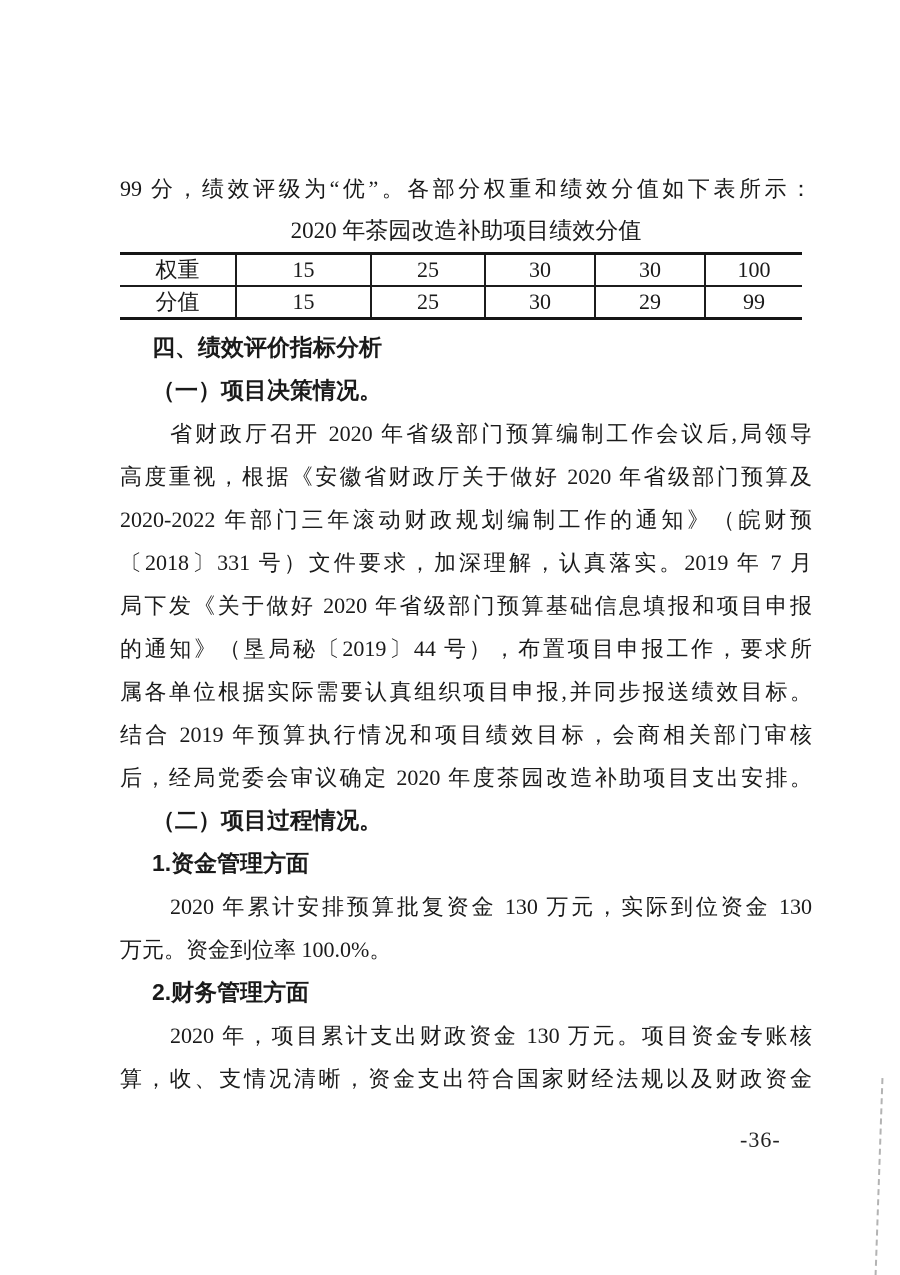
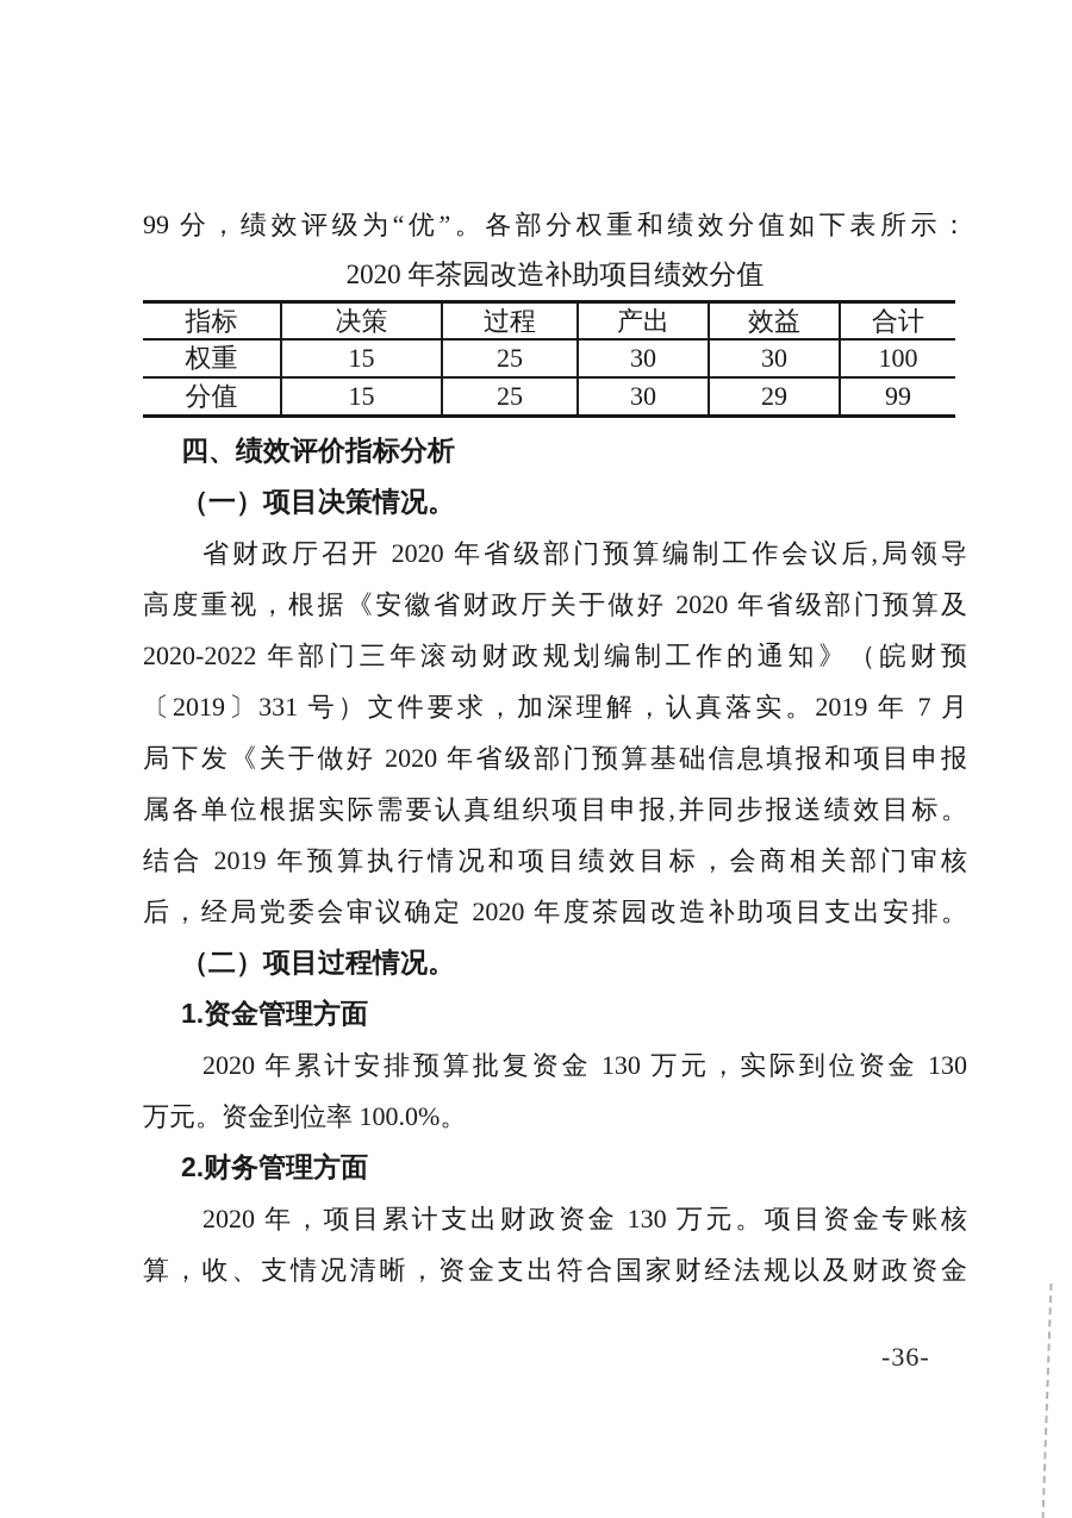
  99 分，绩效评级为“优”。各部分权重和绩效分值如下表所示：
  2020 年茶园改造补助项目绩效分值
+ 指标
+ 决策
+ 过程
+ 产出
+ 效益
+ 合计
  权重
  15
  25
  30
  30
  100
  分值
  15
  25
  30
  29
  99
  四、绩效评价指标分析
  （一）项目决策情况。
  省财政厅召开 2020 年省级部门预算编制工作会议后,局领导
  高度重视，根据《安徽省财政厅关于做好 2020 年省级部门预算及
  2020-2022 年部门三年滚动财政规划编制工作的通知》（皖财预
- 〔2018〕331 号）文件要求，加深理解，认真落实。2019 年 7 月
+ 〔2019〕331 号）文件要求，加深理解，认真落实。2019 年 7 月
  局下发《关于做好 2020 年省级部门预算基础信息填报和项目申报
- 的通知》（垦局秘〔2019〕44 号），布置项目申报工作，要求所
  属各单位根据实际需要认真组织项目申报,并同步报送绩效目标。
  结合 2019 年预算执行情况和项目绩效目标，会商相关部门审核
  后，经局党委会审议确定 2020 年度茶园改造补助项目支出安排。
  （二）项目过程情况。
  1.资金管理方面
  2020 年累计安排预算批复资金 130 万元，实际到位资金 130
  万元。资金到位率 100.0%。
  2.财务管理方面
  2020 年，项目累计支出财政资金 130 万元。项目资金专账核
  算，收、支情况清晰，资金支出符合国家财经法规以及财政资金
  -36-
